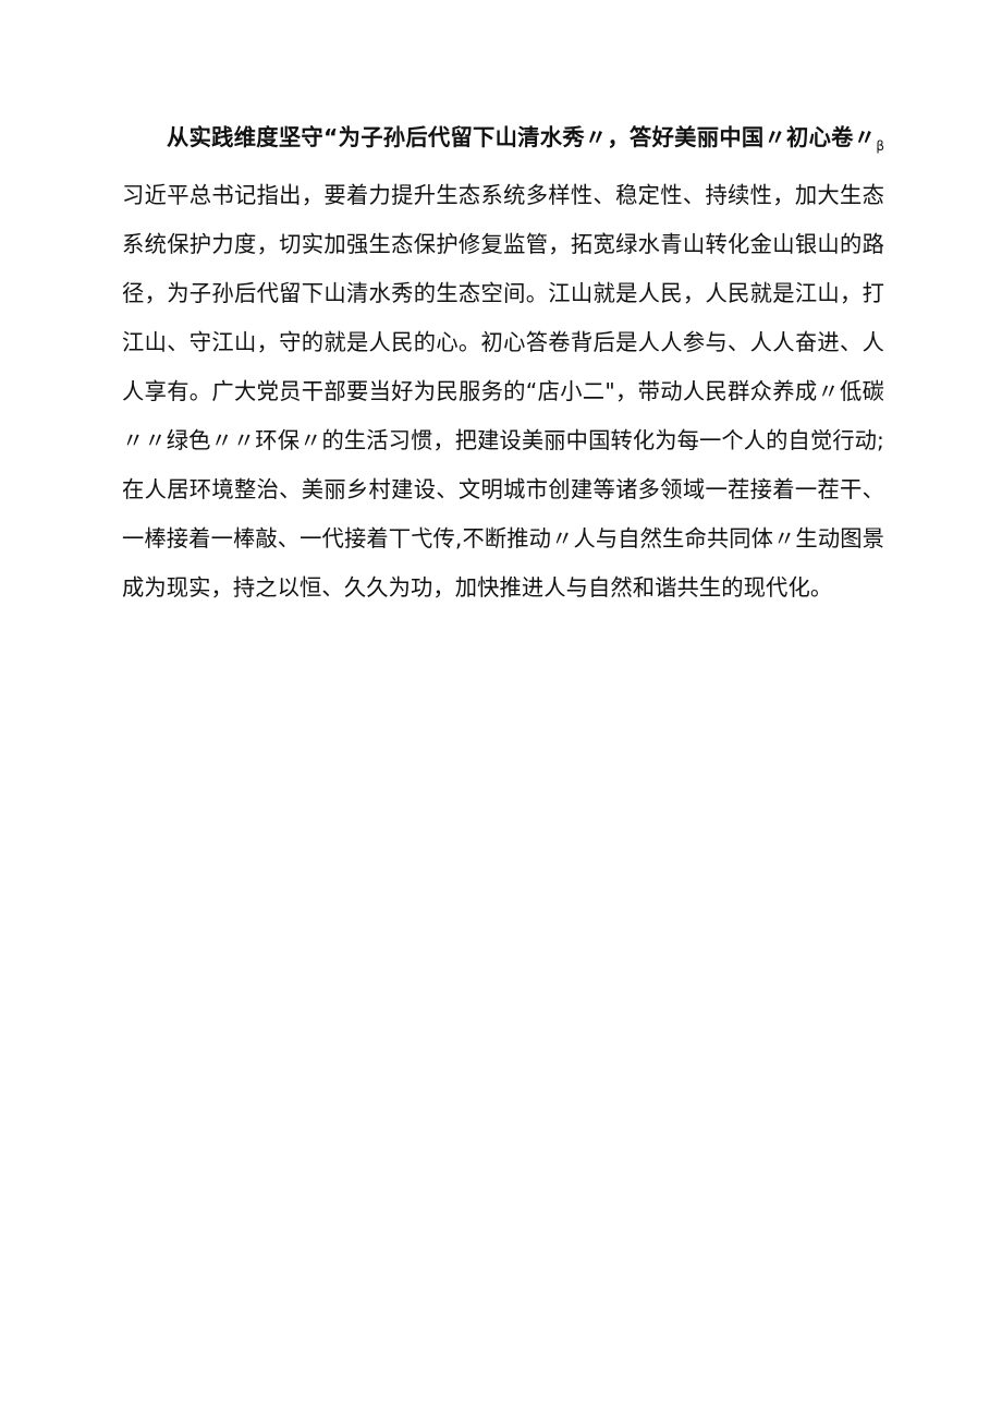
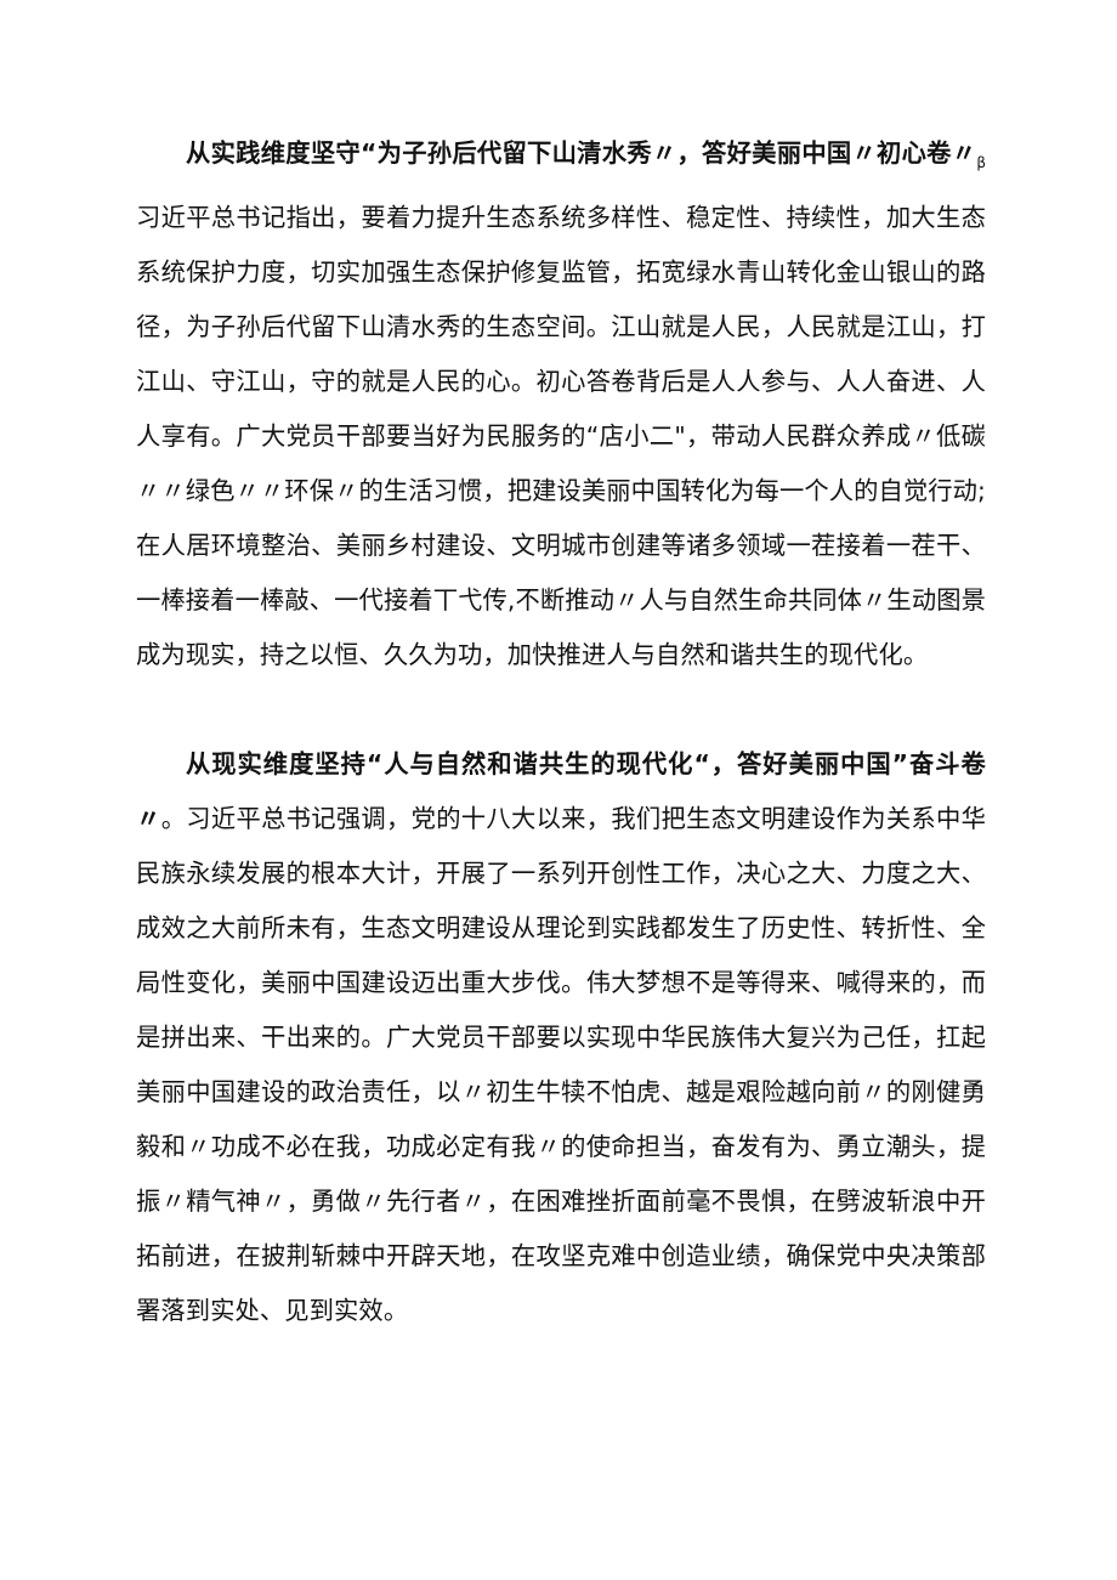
  从实践维度坚守“为子孙后代留下山清水秀〃，答好美丽中国〃初心卷〃β习近平总书记指出，要着力提升生态系统多样性、稳定性、持续性，加大生态系统保护力度，切实加强生态保护修复监管，拓宽绿水青山转化金山银山的路径，为子孙后代留下山清水秀的生态空间。江山就是人民，人民就是江山，打江山、守江山，守的就是人民的心。初心答卷背后是人人参与、人人奋进、人人享有。广大党员干部要当好为民服务的“店小二"，带动人民群众养成〃低碳〃〃绿色〃〃环保〃的生活习惯，把建设美丽中国转化为每一个人的自觉行动;在人居环境整治、美丽乡村建设、文明城市创建等诸多领域一茬接着一茬干、一棒接着一棒敲、一代接着丅弋传,不断推动〃人与自然生命共同体〃生动图景成为现实，持之以恒、久久为功，加快推进人与自然和谐共生的现代化。
+ 从现实维度坚持“人与自然和谐共生的现代化“，答好美丽中国”奋斗卷〃。习近平总书记强调，党的十八大以来，我们把生态文明建设作为关系中华民族永续发展的根本大计，开展了一系列开创性工作，决心之大、力度之大、成效之大前所未有，生态文明建设从理论到实践都发生了历史性、转折性、全局性变化，美丽中国建设迈出重大步伐。伟大梦想不是等得来、喊得来的，而是拼出来、干出来的。广大党员干部要以实现中华民族伟大复兴为己任，扛起美丽中国建设的政治责任，以〃初生牛犊不怕虎、越是艰险越向前〃的刚健勇毅和〃功成不必在我，功成必定有我〃的使命担当，奋发有为、勇立潮头，提振〃精气神〃，勇做〃先行者〃，在困难挫折面前毫不畏惧，在劈波斩浪中开拓前进，在披荆斩棘中开辟天地，在攻坚克难中创造业绩，确保党中央决策部署落到实处、见到实效。
